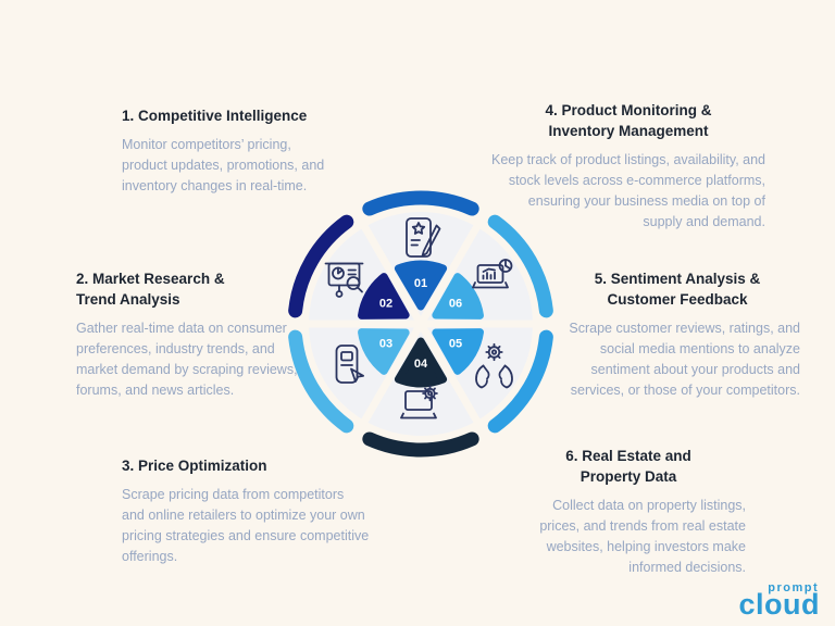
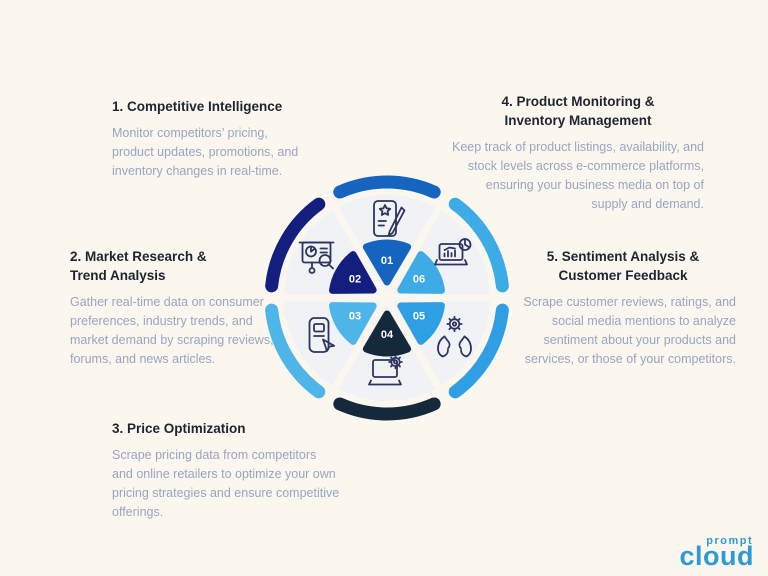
  1. Competitive Intelligence
  Monitor competitors’ pricing, product updates, promotions, and inventory changes in real-time.
  2. Market Research &
  Trend Analysis
  Gather real-time data on consumer preferences, industry trends, and market demand by scraping reviews, forums, and news articles.
  3. Price Optimization
  Scrape pricing data from competitors and online retailers to optimize your own pricing strategies and ensure competitive offerings.
  4. Product Monitoring &
  Inventory Management
  Keep track of product listings, availability, and stock levels across e-commerce platforms, ensuring your business media on top of supply and demand.
  5. Sentiment Analysis &
  Customer Feedback
  Scrape customer reviews, ratings, and social media mentions to analyze sentiment about your products and services, or those of your competitors.
- 6. Real Estate and
- Property Data
- Collect data on property listings, prices, and trends from real estate websites, helping investors make informed decisions.
  01
  06
  05
  04
  03
  02
  prompt
  cloud
